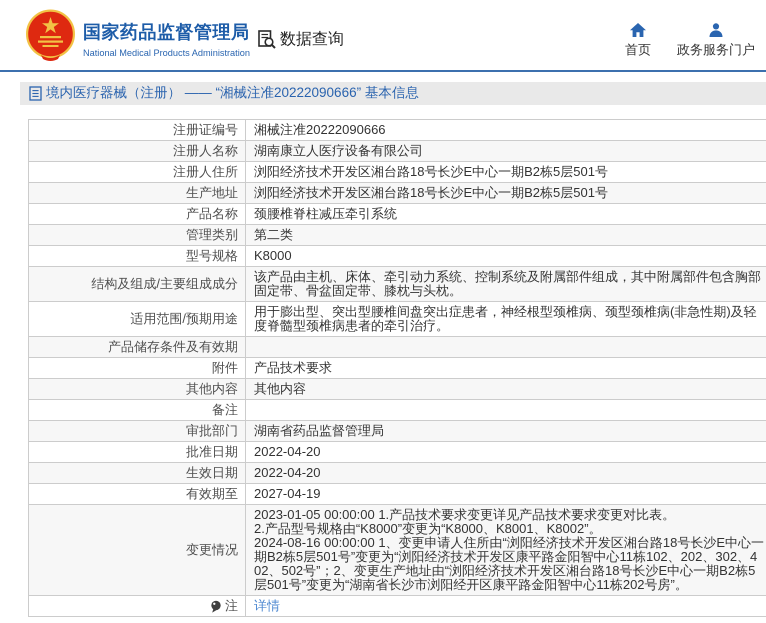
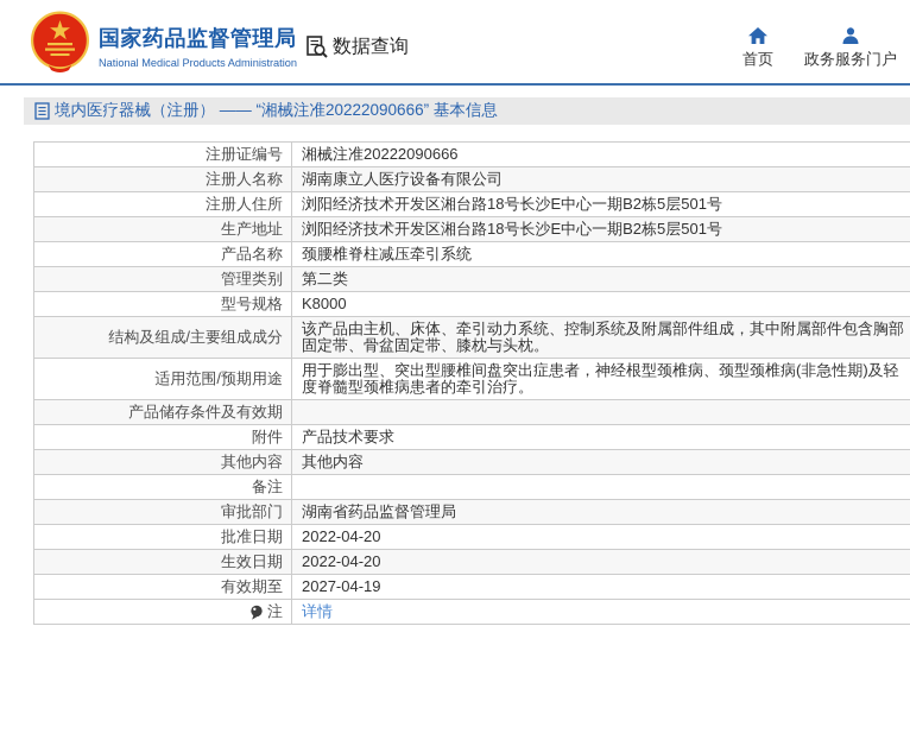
  国家药品监督管理局
  National Medical Products Administration
  数据查询
  首页
  政务服务门户
  境内医疗器械（注册） —— “湘械注准20222090666” 基本信息
  注册证编号
  湘械注准20222090666
  注册人名称
  湖南康立人医疗设备有限公司
  注册人住所
  浏阳经济技术开发区湘台路18号长沙E中心一期B2栋5层501号
  生产地址
  浏阳经济技术开发区湘台路18号长沙E中心一期B2栋5层501号
  产品名称
  颈腰椎脊柱减压牵引系统
  管理类别
  第二类
  型号规格
  K8000
  结构及组成/主要组成成分
  该产品由主机、床体、牵引动力系统、控制系统及附属部件组成，其中附属部件包含胸部固定带、骨盆固定带、膝枕与头枕。
  适用范围/预期用途
  用于膨出型、突出型腰椎间盘突出症患者，神经根型颈椎病、颈型颈椎病(非急性期)及轻度脊髓型颈椎病患者的牵引治疗。
  产品储存条件及有效期
  附件
  产品技术要求
  其他内容
  其他内容
  备注
  审批部门
  湖南省药品监督管理局
  批准日期
  2022-04-20
  生效日期
  2022-04-20
  有效期至
  2027-04-19
- 变更情况
- 2023-01-05 00:00:00 1.产品技术要求变更详见产品技术要求变更对比表。
- 2.产品型号规格由“K8000”变更为“K8000、K8001、K8002”。
- 2024-08-16 00:00:00 1、变更申请人住所由“浏阳经济技术开发区湘台路18号长沙E中心一期B2栋5层501号”变更为“浏阳经济技术开发区康平路金阳智中心11栋102、202、302、402、502号”；2、变更生产地址由“浏阳经济技术开发区湘台路18号长沙E中心一期B2栋5层501号”变更为“湖南省长沙市浏阳经开区康平路金阳智中心11栋202号房”。
  注
  详情
